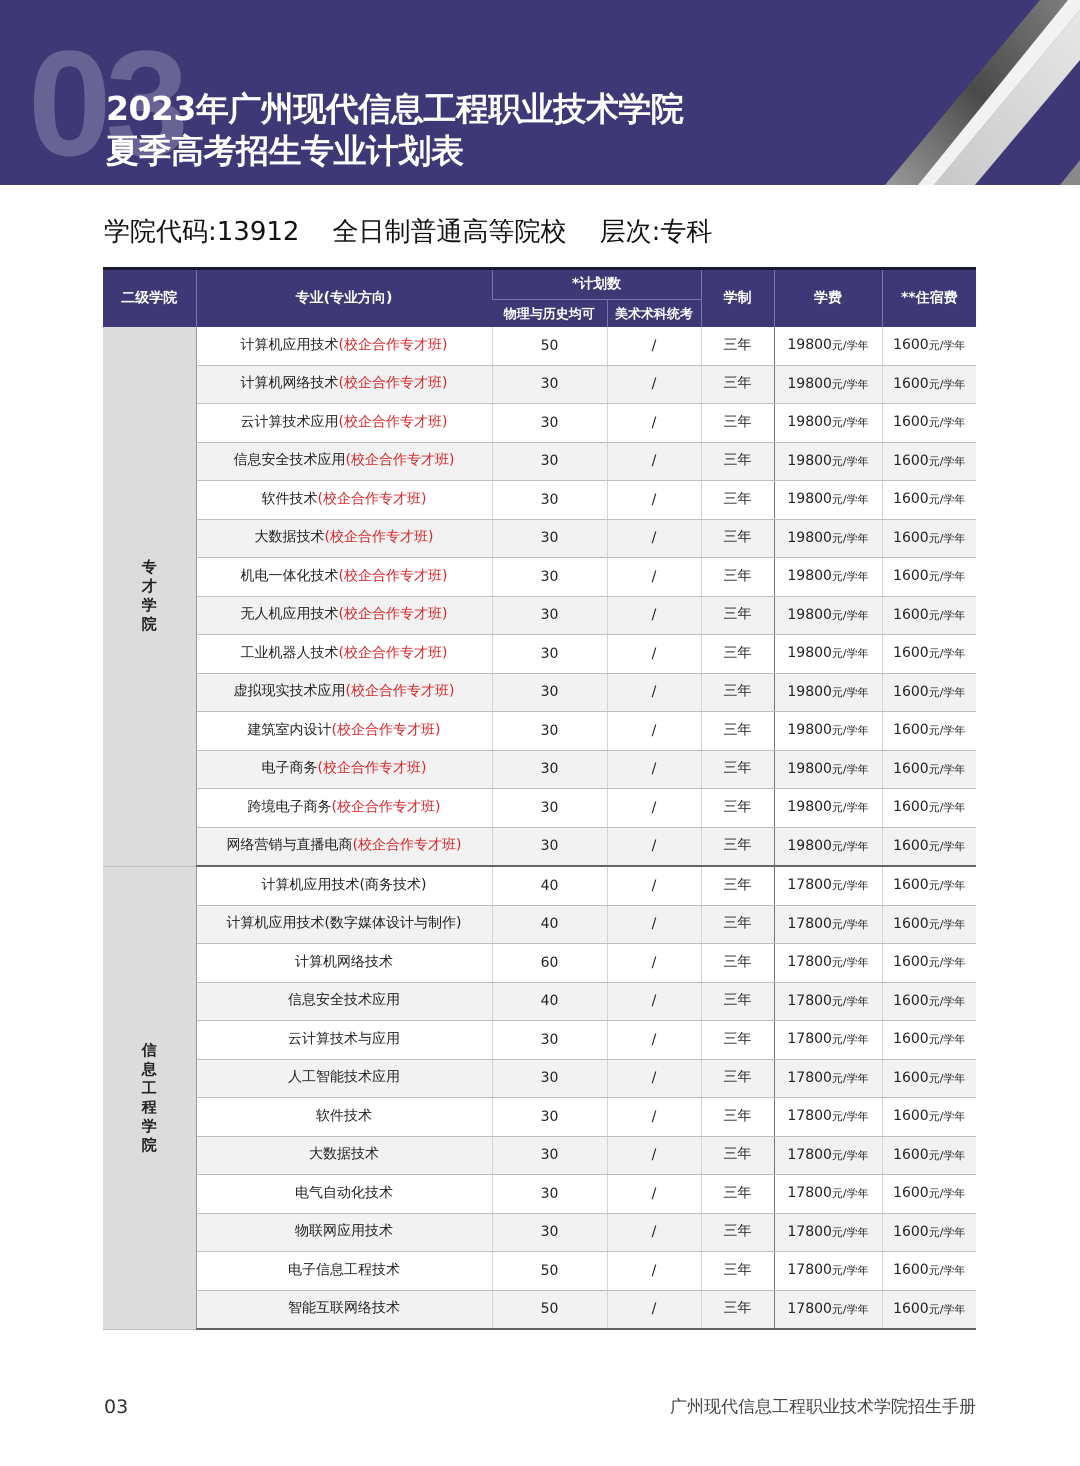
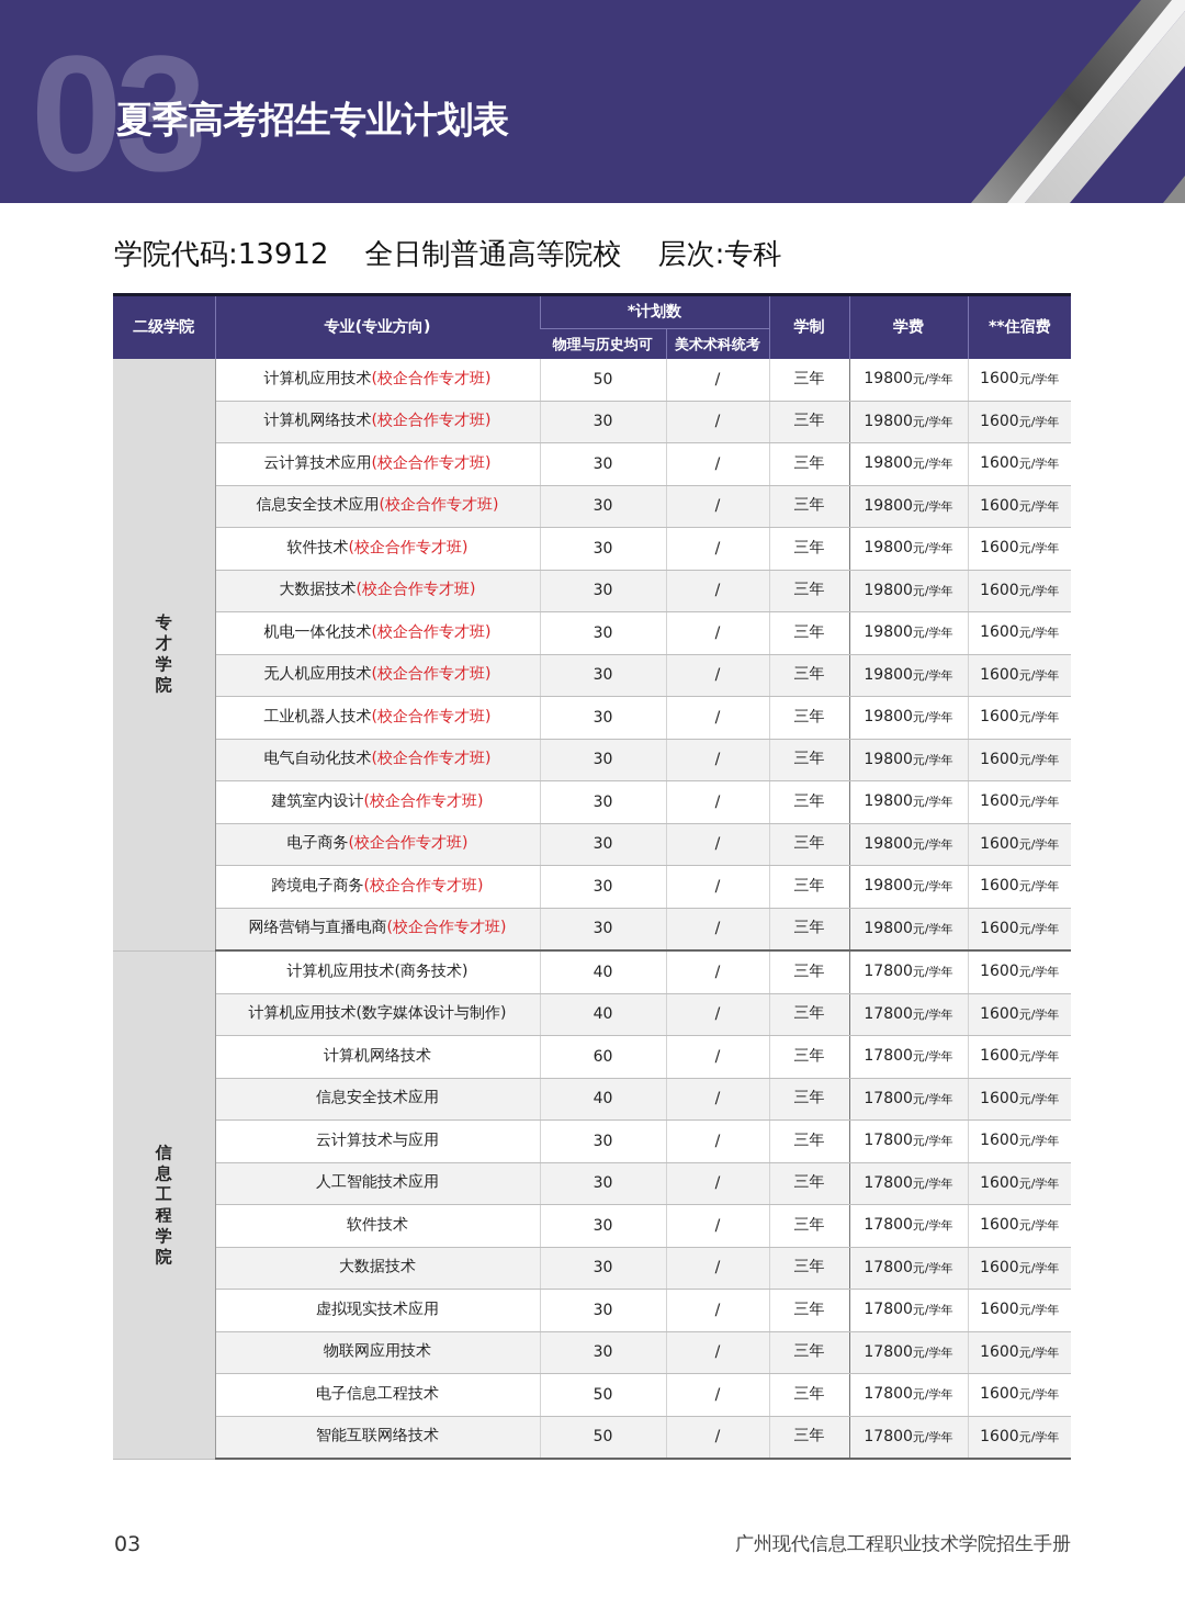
  03
- 2023年广州现代信息工程职业技术学院
  夏季高考招生专业计划表
  学院代码:13912 全日制普通高等院校 层次:专科
  二级学院	专业(专业方向)	*计划数	学制	学费	**住宿费
  物理与历史均可	美术术科统考
  专才学院	计算机应用技术(校企合作专才班)	50	/	三年	19800元/学年	1600元/学年
  计算机网络技术(校企合作专才班)	30	/	三年	19800元/学年	1600元/学年
  云计算技术应用(校企合作专才班)	30	/	三年	19800元/学年	1600元/学年
  信息安全技术应用(校企合作专才班)	30	/	三年	19800元/学年	1600元/学年
  软件技术(校企合作专才班)	30	/	三年	19800元/学年	1600元/学年
  大数据技术(校企合作专才班)	30	/	三年	19800元/学年	1600元/学年
  机电一体化技术(校企合作专才班)	30	/	三年	19800元/学年	1600元/学年
  无人机应用技术(校企合作专才班)	30	/	三年	19800元/学年	1600元/学年
  工业机器人技术(校企合作专才班)	30	/	三年	19800元/学年	1600元/学年
- 虚拟现实技术应用(校企合作专才班)	30	/	三年	19800元/学年	1600元/学年
+ 电气自动化技术(校企合作专才班)	30	/	三年	19800元/学年	1600元/学年
  建筑室内设计(校企合作专才班)	30	/	三年	19800元/学年	1600元/学年
  电子商务(校企合作专才班)	30	/	三年	19800元/学年	1600元/学年
  跨境电子商务(校企合作专才班)	30	/	三年	19800元/学年	1600元/学年
  网络营销与直播电商(校企合作专才班)	30	/	三年	19800元/学年	1600元/学年
  信息工程学院	计算机应用技术(商务技术)	40	/	三年	17800元/学年	1600元/学年
  计算机应用技术(数字媒体设计与制作)	40	/	三年	17800元/学年	1600元/学年
  计算机网络技术	60	/	三年	17800元/学年	1600元/学年
  信息安全技术应用	40	/	三年	17800元/学年	1600元/学年
  云计算技术与应用	30	/	三年	17800元/学年	1600元/学年
  人工智能技术应用	30	/	三年	17800元/学年	1600元/学年
  软件技术	30	/	三年	17800元/学年	1600元/学年
  大数据技术	30	/	三年	17800元/学年	1600元/学年
- 电气自动化技术	30	/	三年	17800元/学年	1600元/学年
+ 虚拟现实技术应用	30	/	三年	17800元/学年	1600元/学年
  物联网应用技术	30	/	三年	17800元/学年	1600元/学年
  电子信息工程技术	50	/	三年	17800元/学年	1600元/学年
  智能互联网络技术	50	/	三年	17800元/学年	1600元/学年
  03
  广州现代信息工程职业技术学院招生手册
